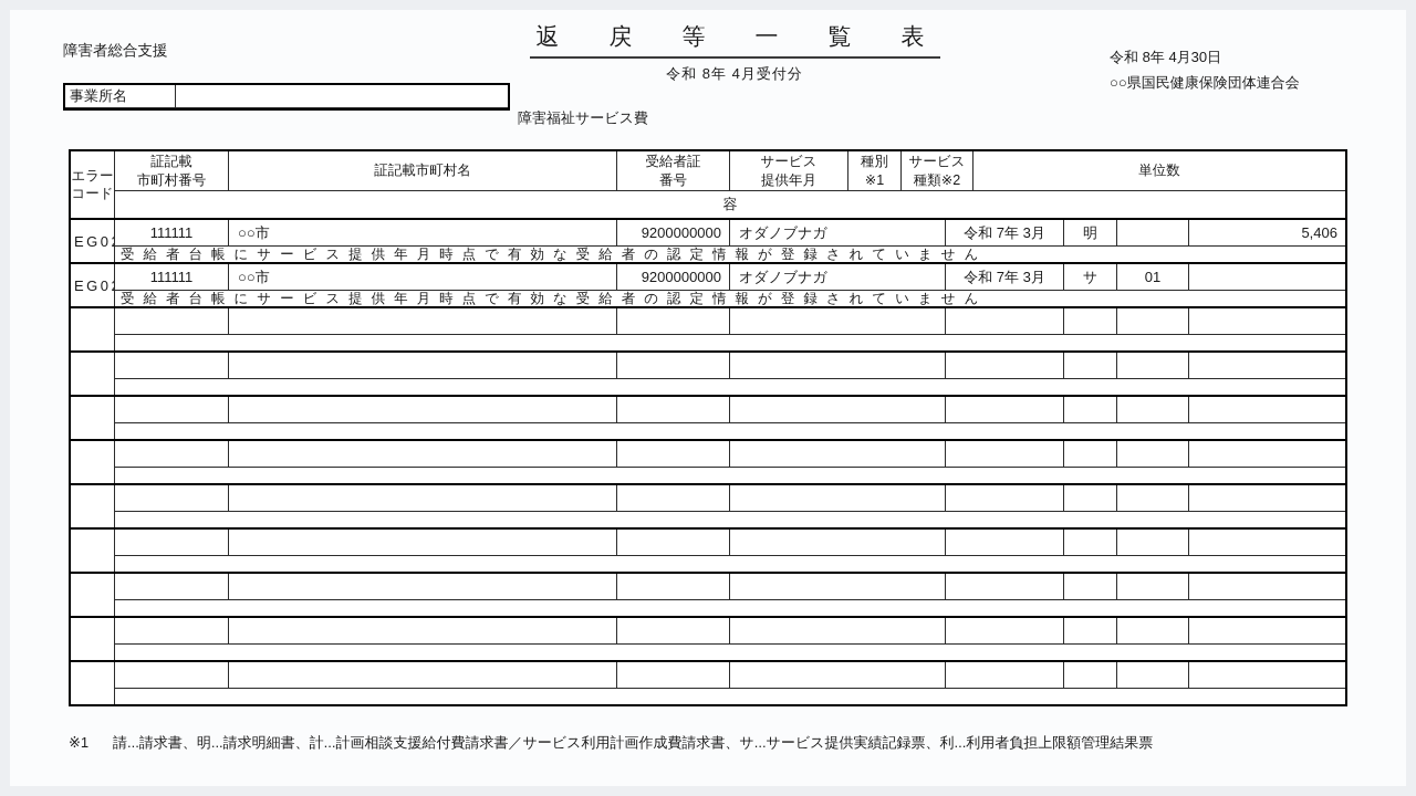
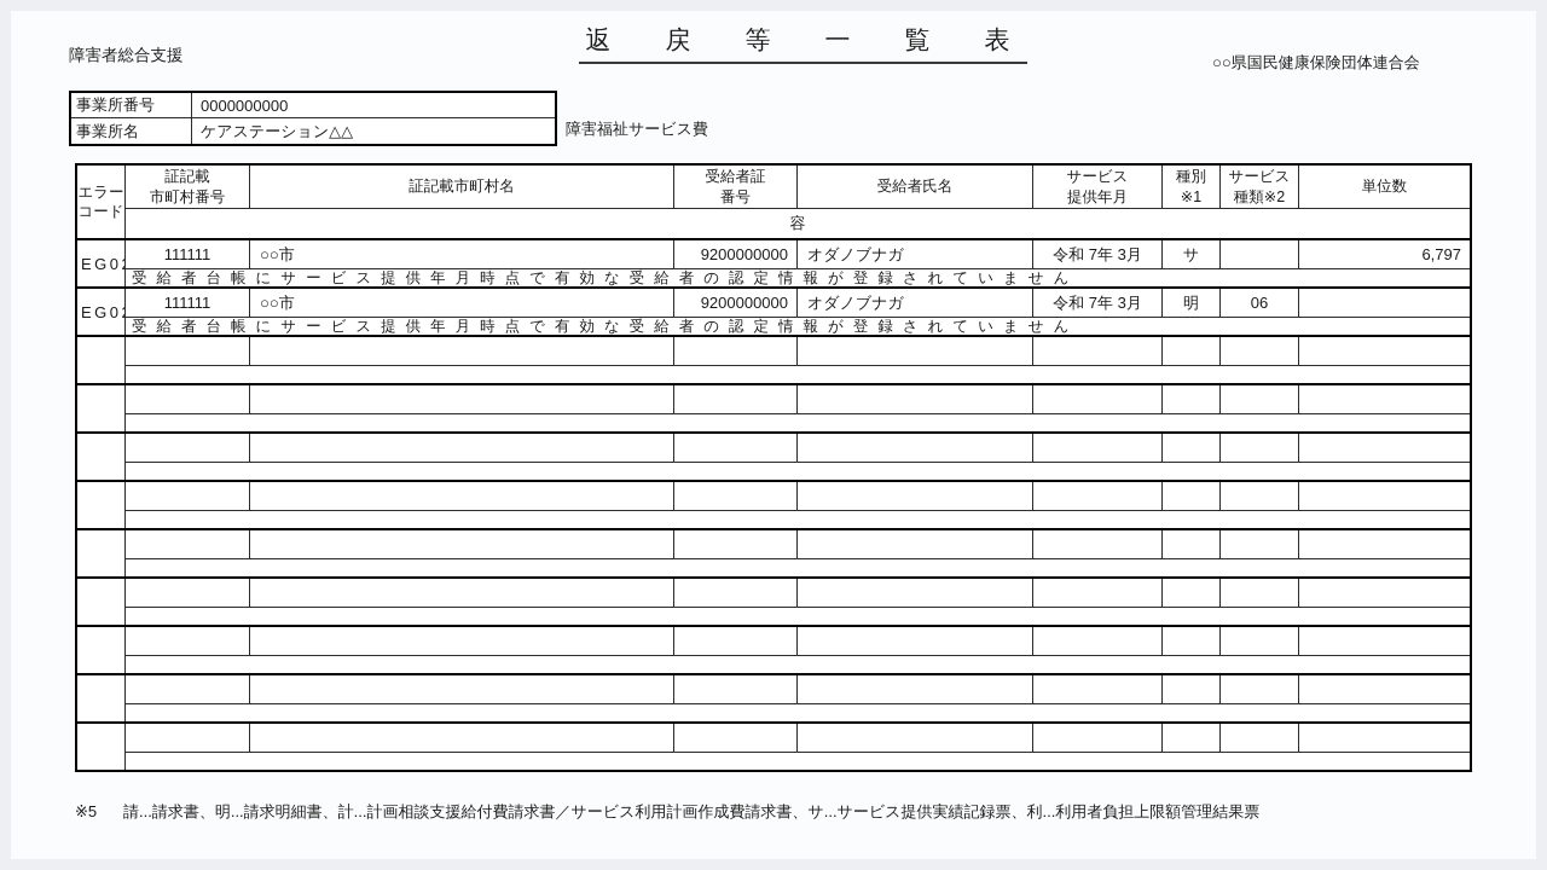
  障害者総合支援
  返 戻 等 一 覧 表
- 令和 8年 4月受付分
- 令和 8年 4月30日
  ○○県国民健康保険団体連合会
+ 事業所番号
+ 0000000000
  事業所名
+ ケアステーション△△
  障害福祉サービス費
  エラー
  コード
  証記載
  市町村番号
  証記載市町村名
  受給者証
  番号
+ 受給者氏名
  サービス
  提供年月
  種別
  ※1
  サービス
  種類※2
  単位数
  容
  EG0
  111111
  ○○市
  9200000000
  オダノブナガ
  令和 7年 3月
- 明
+ サ
- 5,406
+ 6,797
  受給者台帳にサービス提供年月時点で有効な受給者の認定情報が登録されていません
  EG0
  111111
  ○○市
  9200000000
  オダノブナガ
  令和 7年 3月
- サ
+ 明
- 01
+ 06
  受給者台帳にサービス提供年月時点で有効な受給者の認定情報が登録されていません
- ※1 請...請求書、明...請求明細書、計...計画相談支援給付費請求書／サービス利用計画作成費請求書、サ...サービス提供実績記録票、利...利用者負担上限額管理結果票
+ ※5 請...請求書、明...請求明細書、計...計画相談支援給付費請求書／サービス利用計画作成費請求書、サ...サービス提供実績記録票、利...利用者負担上限額管理結果票
